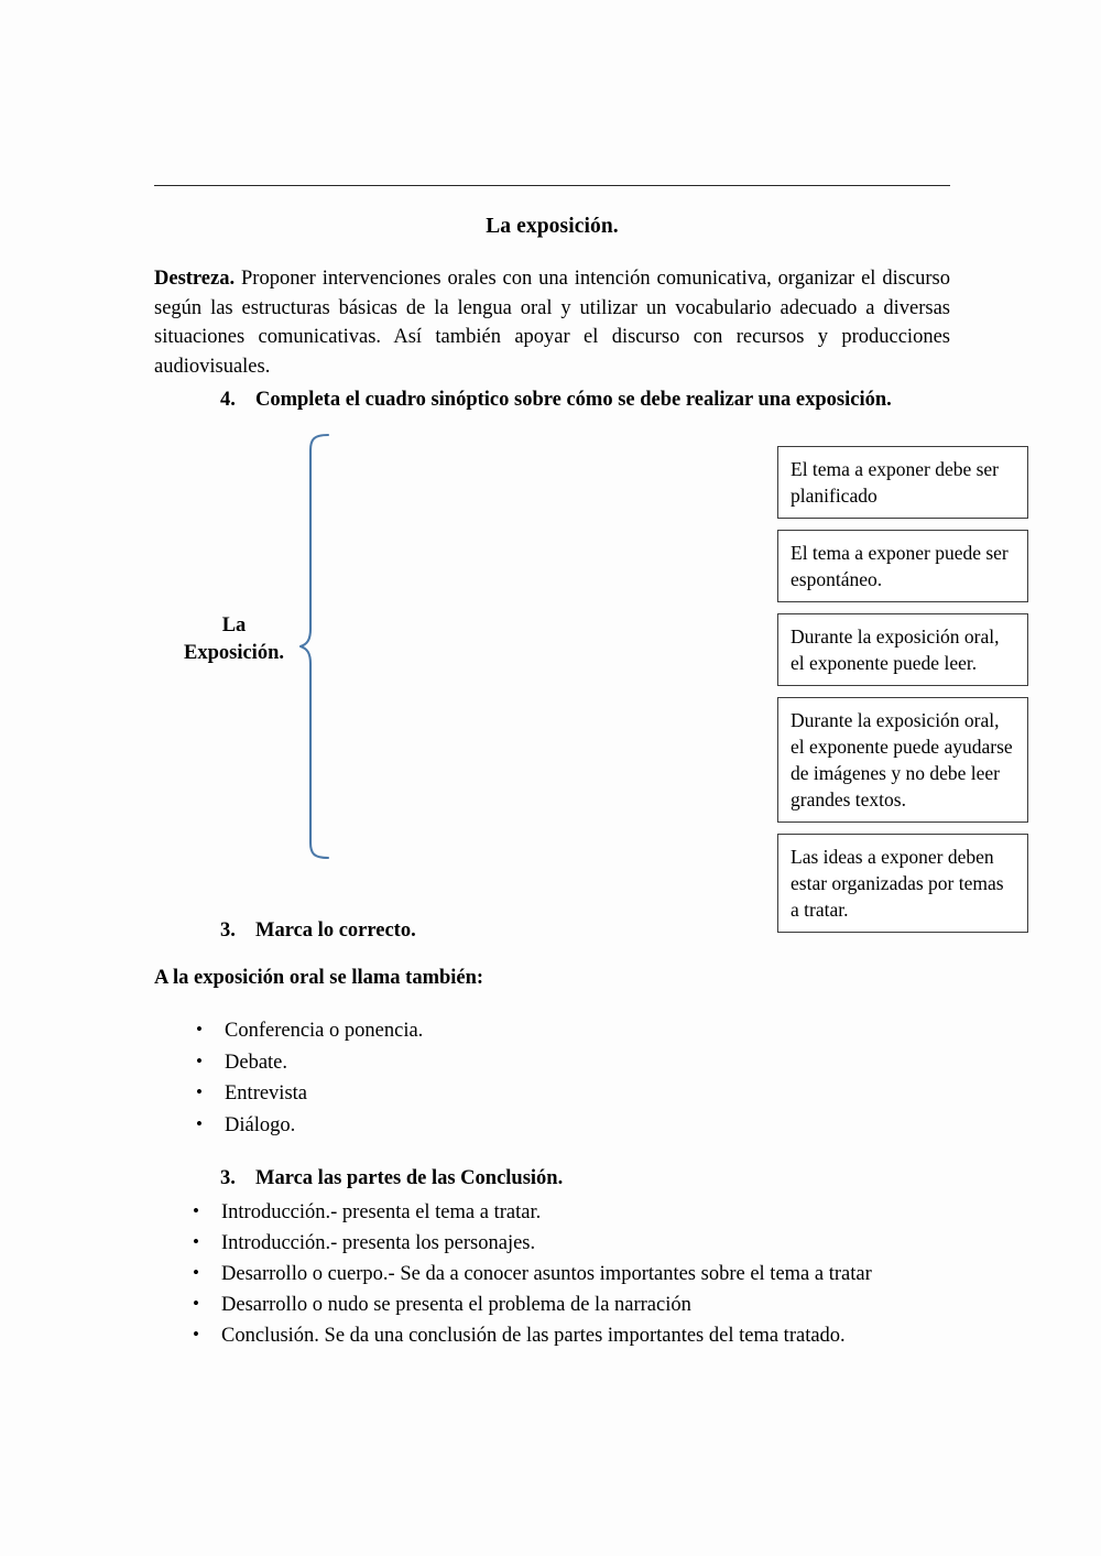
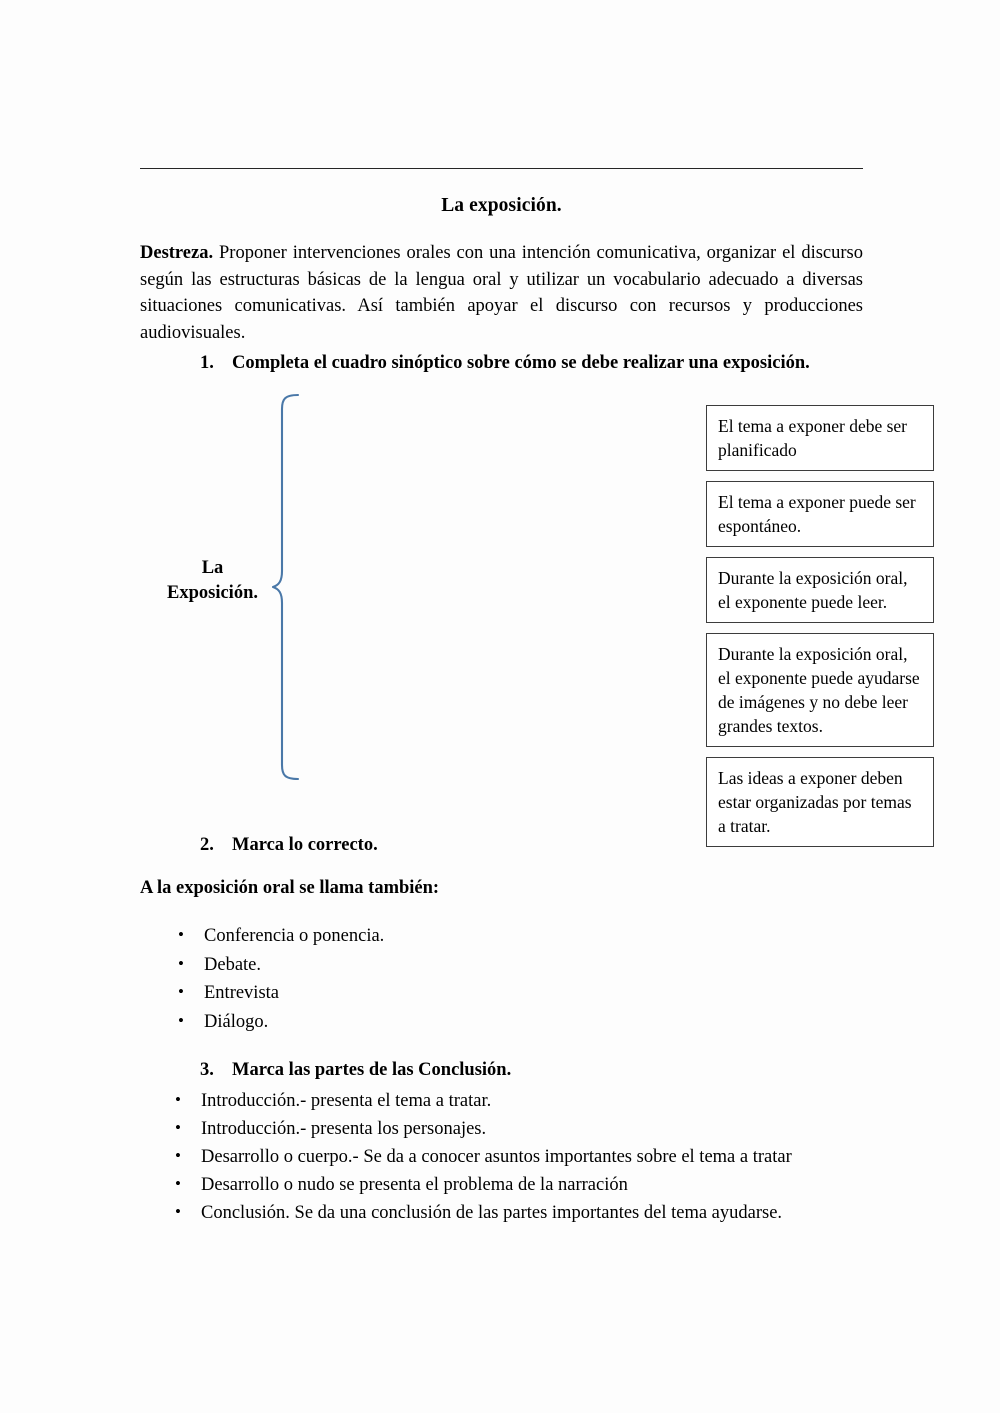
  La exposición.
  Destreza. Proponer intervenciones orales con una intención comunicativa, organizar el discurso según las estructuras básicas de la lengua oral y utilizar un vocabulario adecuado a diversas situaciones comunicativas. Así también apoyar el discurso con recursos y producciones audiovisuales.
- 4. Completa el cuadro sinóptico sobre cómo se debe realizar una exposición.
+ 1. Completa el cuadro sinóptico sobre cómo se debe realizar una exposición.
  La
  Exposición.
  El tema a exponer debe ser planificado
  El tema a exponer puede ser espontáneo.
  Durante la exposición oral, el exponente puede leer.
  Durante la exposición oral, el exponente puede ayudarse de imágenes y no debe leer grandes textos.
  Las ideas a exponer deben estar organizadas por temas a tratar.
- 3. Marca lo correcto.
+ 2. Marca lo correcto.
  A la exposición oral se llama también:
  Conferencia o ponencia.
  Debate.
  Entrevista
  Diálogo.
  3. Marca las partes de las Conclusión.
  Introducción.- presenta el tema a tratar.
  Introducción.- presenta los personajes.
  Desarrollo o cuerpo.- Se da a conocer asuntos importantes sobre el tema a tratar
  Desarrollo o nudo se presenta el problema de la narración
- Conclusión. Se da una conclusión de las partes importantes del tema tratado.
+ Conclusión. Se da una conclusión de las partes importantes del tema ayudarse.
